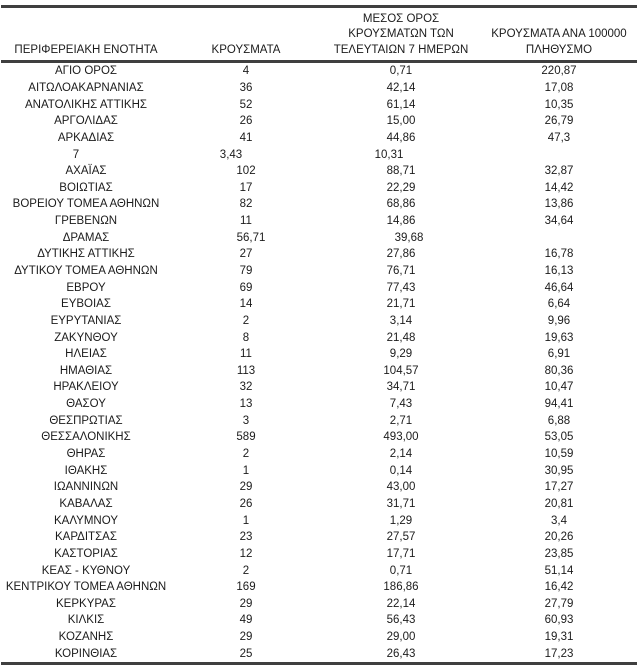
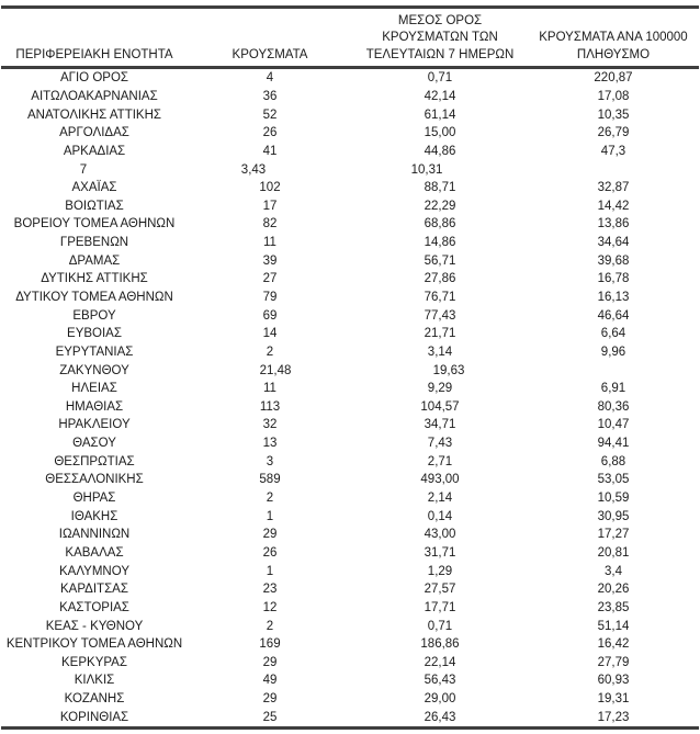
  ΠΕΡΙΦΕΡΕΙΑΚΗ ΕΝΟΤΗΤΑ
  ΚΡΟΥΣΜΑΤΑ
  ΜΕΣΟΣ ΟΡΟΣ
  ΚΡΟΥΣΜΑΤΩΝ ΤΩΝ
  ΤΕΛΕΥΤΑΙΩΝ 7 ΗΜΕΡΩΝ
  ΚΡΟΥΣΜΑΤΑ ΑΝΑ 100000
  ΠΛΗΘΥΣΜΟ
  ΑΓΙΟ ΟΡΟΣ
  4
  0,71
  220,87
  ΑΙΤΩΛΟΑΚΑΡΝΑΝΙΑΣ
  36
  42,14
  17,08
  ΑΝΑΤΟΛΙΚΗΣ ΑΤΤΙΚΗΣ
  52
  61,14
  10,35
  ΑΡΓΟΛΙΔΑΣ
  26
  15,00
  26,79
  ΑΡΚΑΔΙΑΣ
  41
  44,86
  47,3
  7
  3,43
  10,31
  ΑΧΑΪΑΣ
  102
  88,71
  32,87
  ΒΟΙΩΤΙΑΣ
  17
  22,29
  14,42
  ΒΟΡΕΙΟΥ ΤΟΜΕΑ ΑΘΗΝΩΝ
  82
  68,86
  13,86
  ΓΡΕΒΕΝΩΝ
  11
  14,86
  34,64
  ΔΡΑΜΑΣ
+ 39
  56,71
  39,68
  ΔΥΤΙΚΗΣ ΑΤΤΙΚΗΣ
  27
  27,86
  16,78
  ΔΥΤΙΚΟΥ ΤΟΜΕΑ ΑΘΗΝΩΝ
  79
  76,71
  16,13
  ΕΒΡΟΥ
  69
  77,43
  46,64
  ΕΥΒΟΙΑΣ
  14
  21,71
  6,64
  ΕΥΡΥΤΑΝΙΑΣ
  2
  3,14
  9,96
  ΖΑΚΥΝΘΟΥ
- 8
  21,48
  19,63
  ΗΛΕΙΑΣ
  11
  9,29
  6,91
  ΗΜΑΘΙΑΣ
  113
  104,57
  80,36
  ΗΡΑΚΛΕΙΟΥ
  32
  34,71
  10,47
  ΘΑΣΟΥ
  13
  7,43
  94,41
  ΘΕΣΠΡΩΤΙΑΣ
  3
  2,71
  6,88
  ΘΕΣΣΑΛΟΝΙΚΗΣ
  589
  493,00
  53,05
  ΘΗΡΑΣ
  2
  2,14
  10,59
  ΙΘΑΚΗΣ
  1
  0,14
  30,95
  ΙΩΑΝΝΙΝΩΝ
  29
  43,00
  17,27
  ΚΑΒΑΛΑΣ
  26
  31,71
  20,81
  ΚΑΛΥΜΝΟΥ
  1
  1,29
  3,4
  ΚΑΡΔΙΤΣΑΣ
  23
  27,57
  20,26
  ΚΑΣΤΟΡΙΑΣ
  12
  17,71
  23,85
  ΚΕΑΣ - ΚΥΘΝΟΥ
  2
  0,71
  51,14
  ΚΕΝΤΡΙΚΟΥ ΤΟΜΕΑ ΑΘΗΝΩΝ
  169
  186,86
  16,42
  ΚΕΡΚΥΡΑΣ
  29
  22,14
  27,79
  ΚΙΛΚΙΣ
  49
  56,43
  60,93
  ΚΟΖΑΝΗΣ
  29
  29,00
  19,31
  ΚΟΡΙΝΘΙΑΣ
  25
  26,43
  17,23
